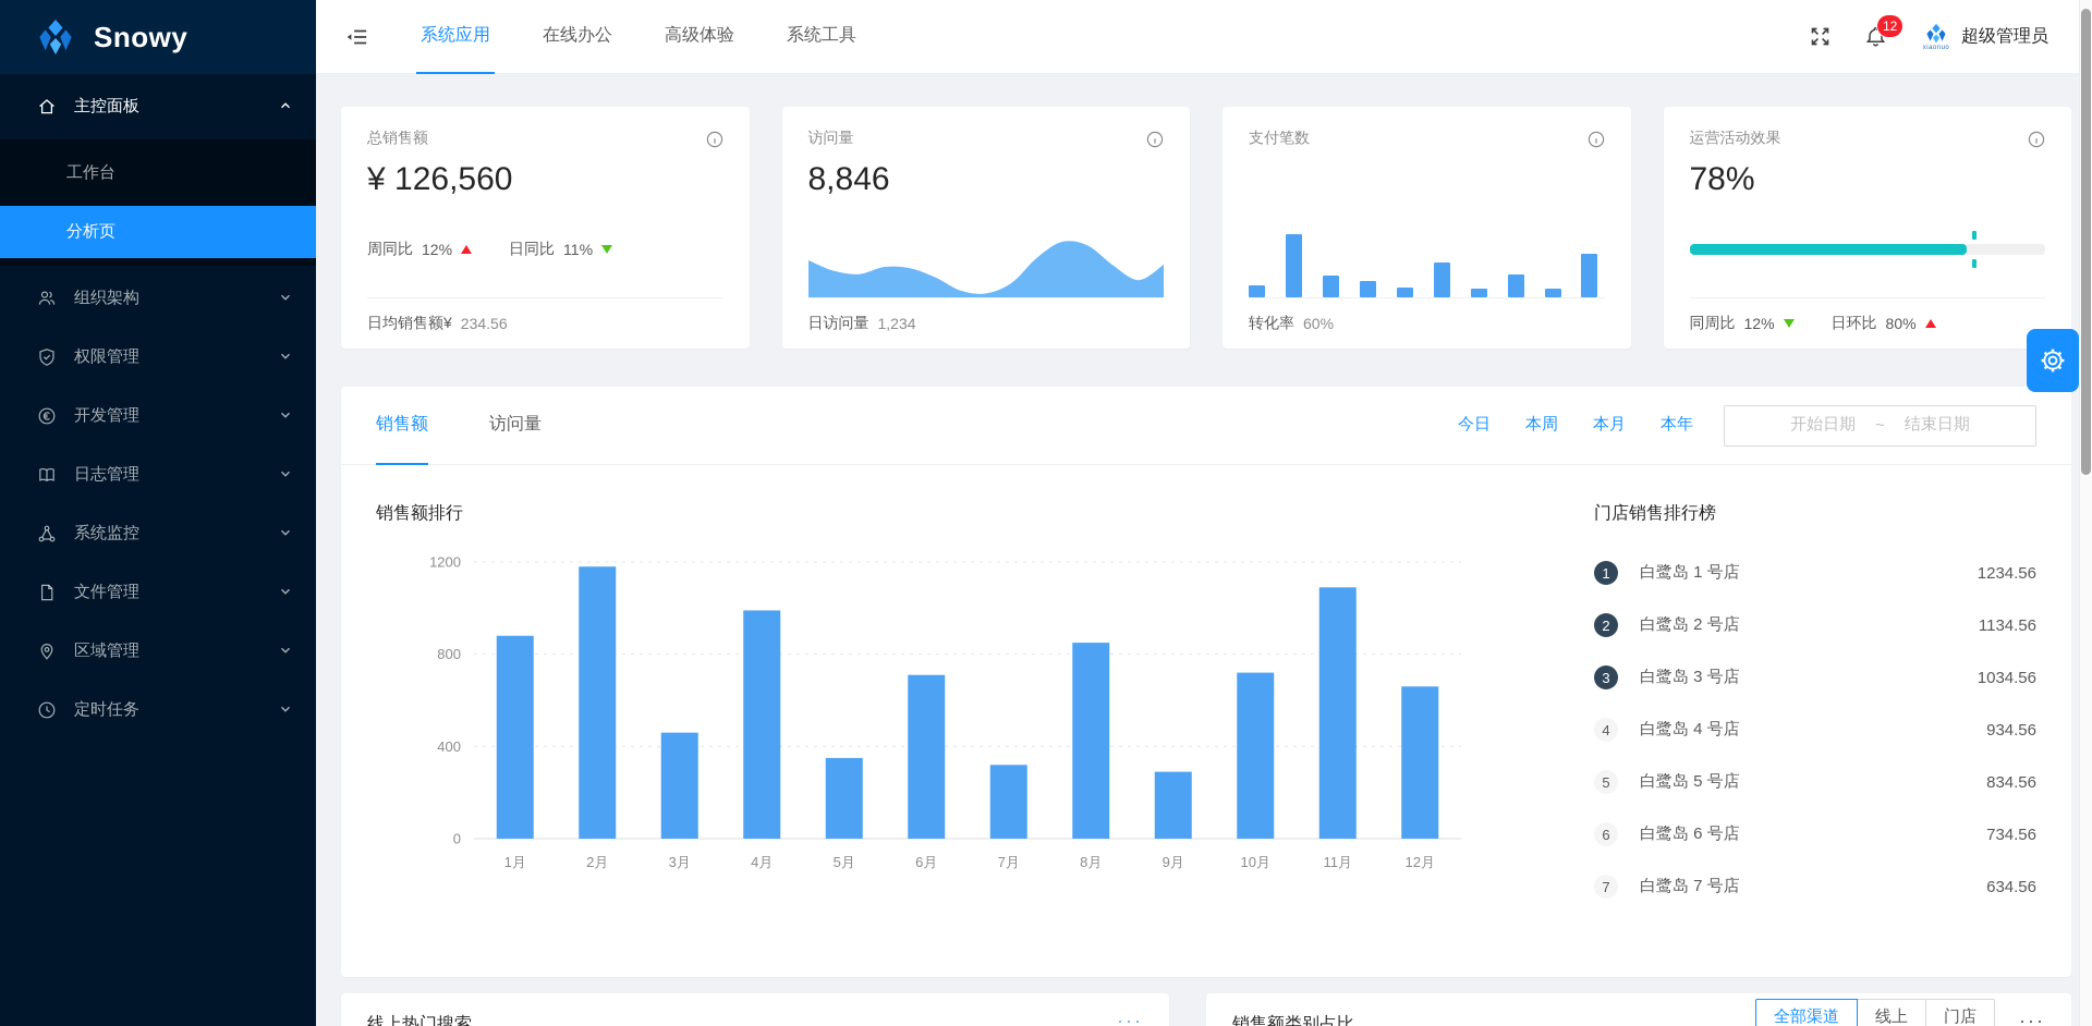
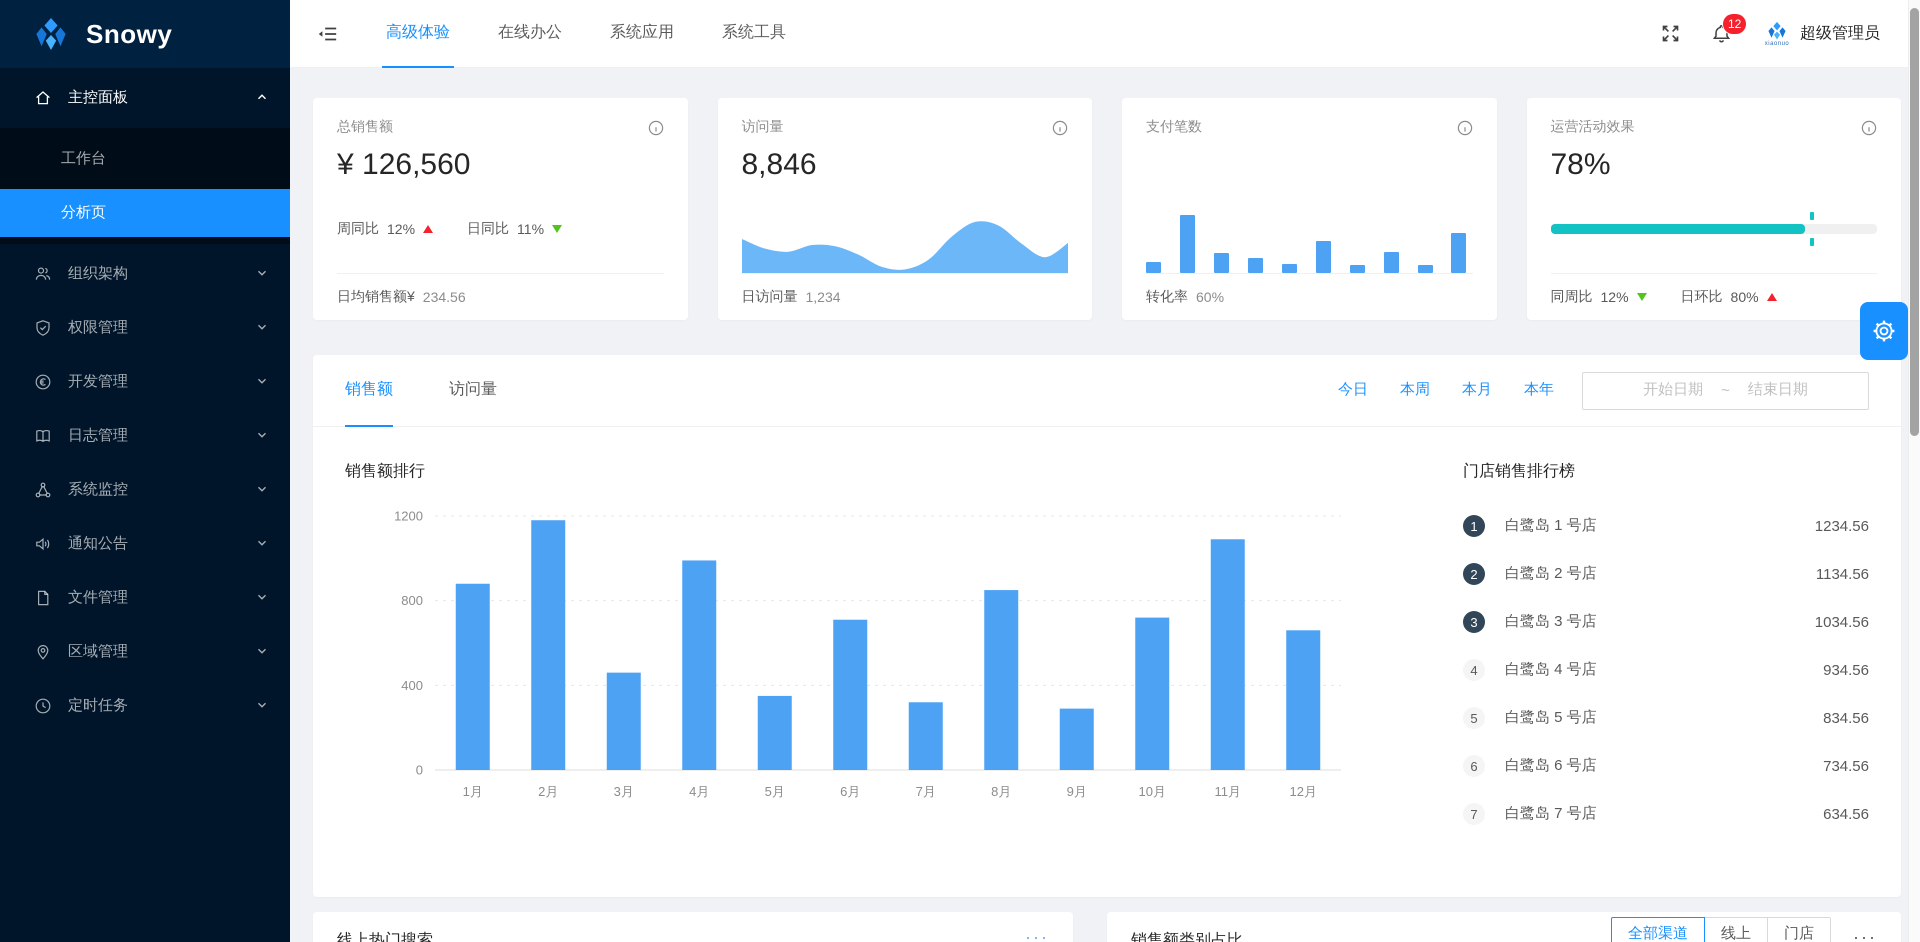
  Snowy
  主控面板
  工作台
  分析页
  组织架构
  权限管理
  开发管理
  日志管理
  系统监控
+ 通知公告
  文件管理
  区域管理
  定时任务
- 系统应用
+ 高级体验
  在线办公
- 高级体验
+ 系统应用
  系统工具
  12
  超级管理员
  总销售额
  ¥ 126,560
  周同比
  12%
  日同比
  11%
  日均销售额¥
  234.56
  访问量
  8,846
  日访问量
  1,234
  支付笔数
  转化率
  60%
  运营活动效果
  78%
  同周比
  12%
  日环比
  80%
  销售额
  访问量
  今日 本周 本月 本年
  开始日期
  ~
  结束日期
  销售额排行
  0
  400
  800
  1200
  1月
  2月
  3月
  4月
  5月
  6月
  7月
  8月
  9月
  10月
  11月
  12月
  门店销售排行榜
  1
  白鹭岛 1 号店
  1234.56
  2
  白鹭岛 2 号店
  1134.56
  3
  白鹭岛 3 号店
  1034.56
  4
  白鹭岛 4 号店
  934.56
  5
  白鹭岛 5 号店
  834.56
  6
  白鹭岛 6 号店
  734.56
  7
  白鹭岛 7 号店
  634.56
  线上热门搜索
  ···
  销售额类别占比
  全部渠道
  线上
  门店
  ···
